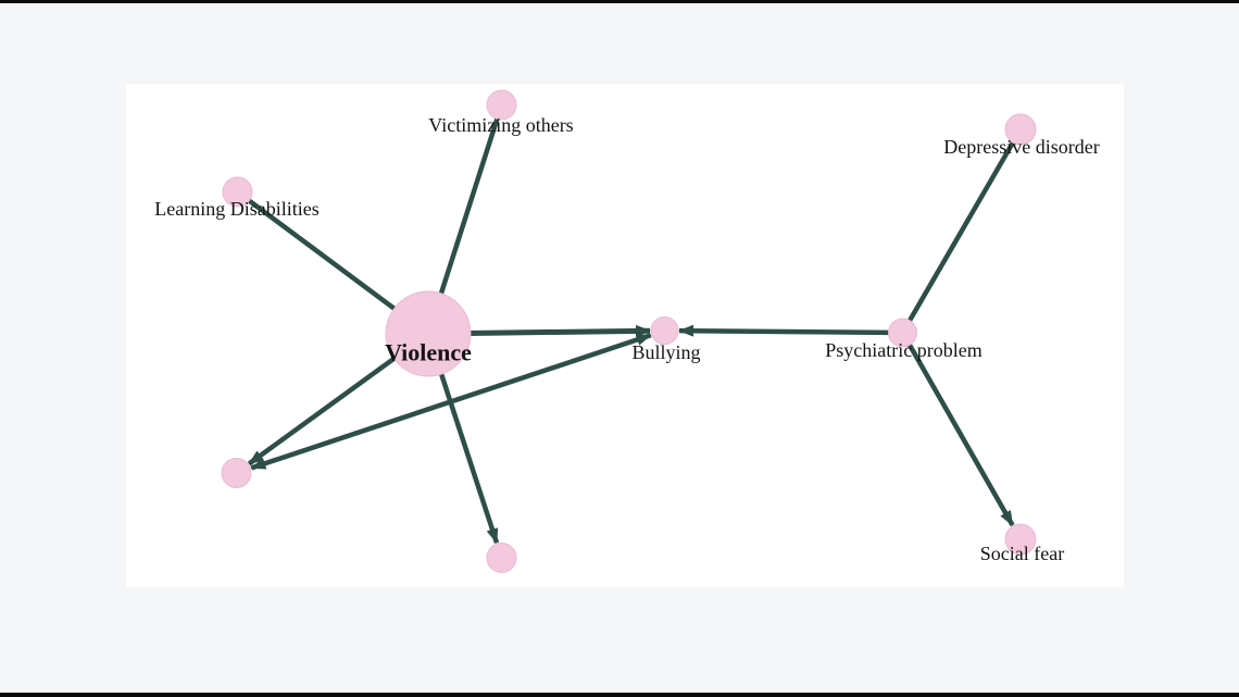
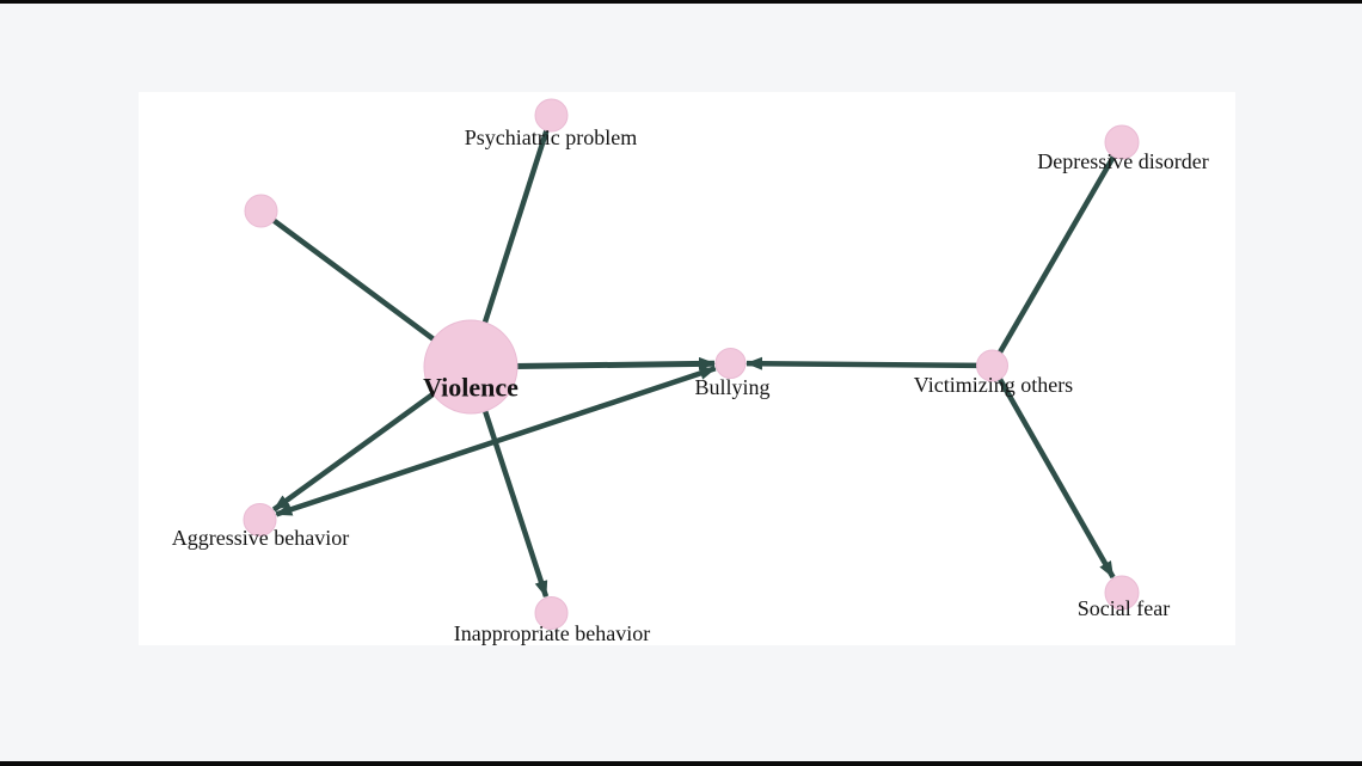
  Violence
- Victimizing others
+ Psychiatric problem
- Learning Disabilities
  Bullying
- Psychiatric problem
+ Victimizing others
  Depressive disorder
+ Aggressive behavior
+ Inappropriate behavior
  Social fear
